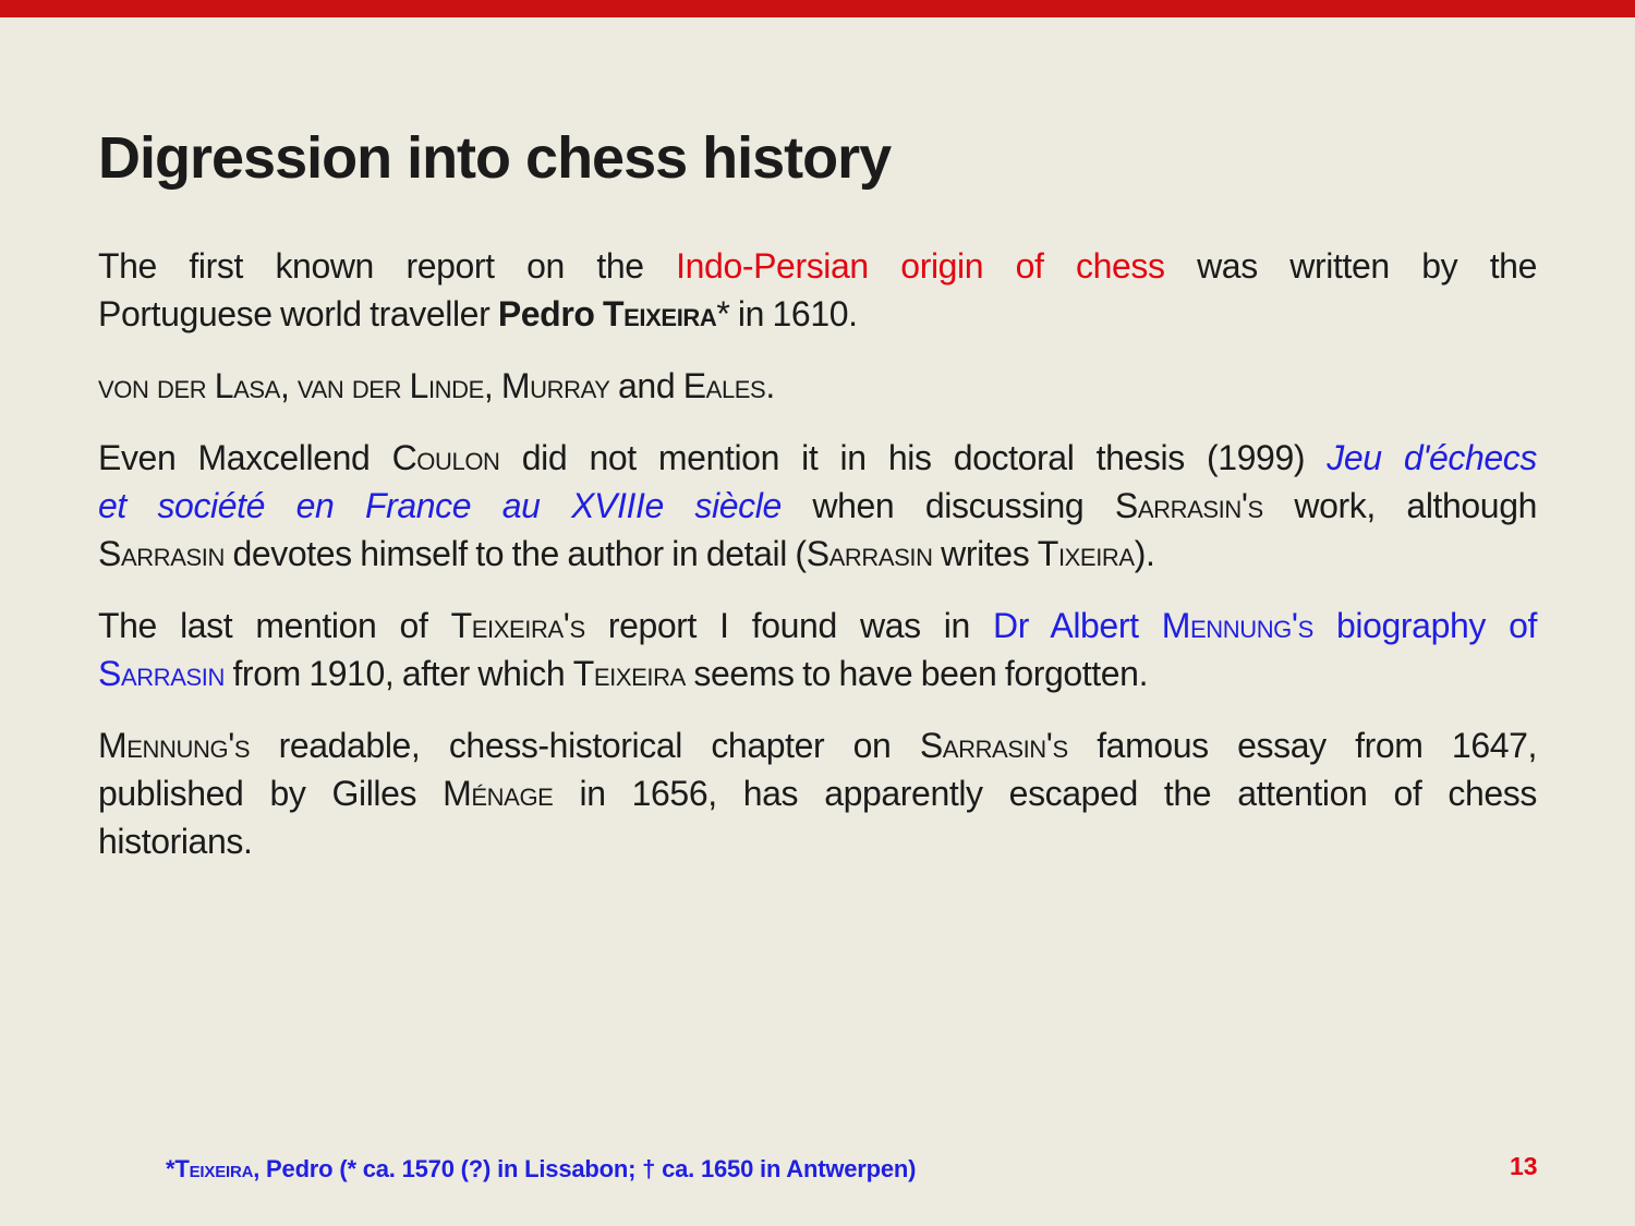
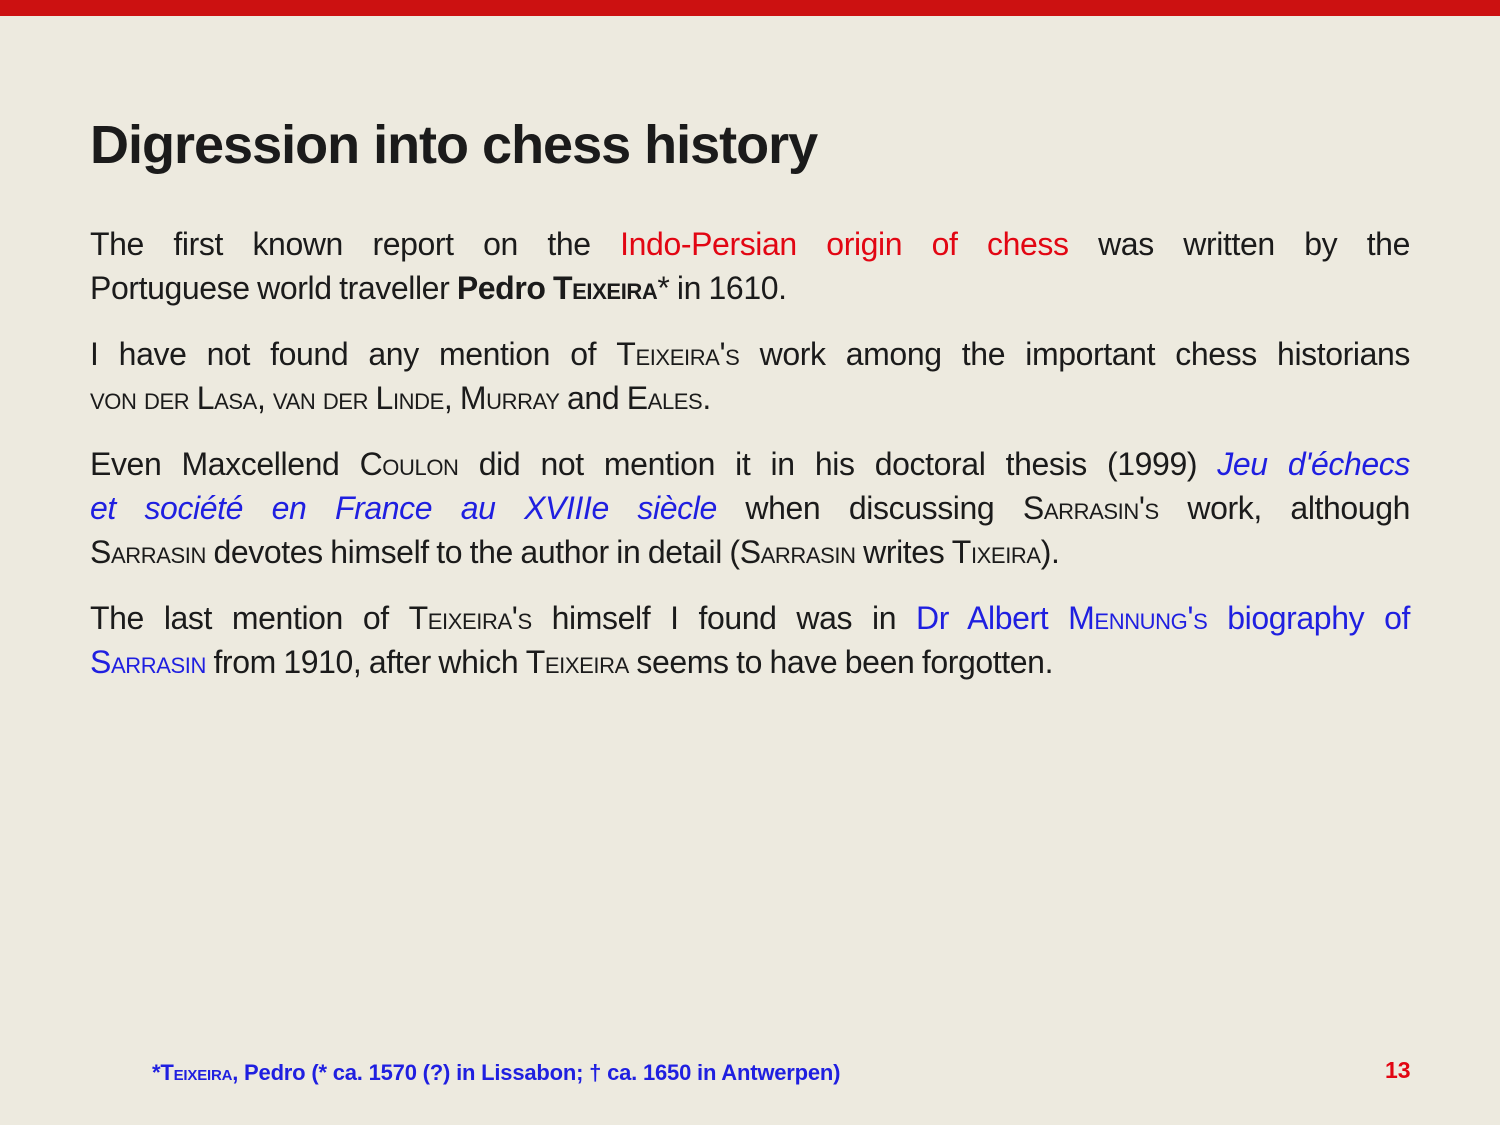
  Digression into chess history
  The first known report on the Indo-Persian origin of chess was written by the
  Portuguese world traveller Pedro Teixeira* in 1610.
+ I have not found any mention of Teixeira's work among the important chess historians
  von der Lasa, van der Linde, Murray and Eales.
  Even Maxcellend Coulon did not mention it in his doctoral thesis (1999) Jeu d'échecs
  et société en France au XVIIIe siècle when discussing Sarrasin's work, although
  Sarrasin devotes himself to the author in detail (Sarrasin writes Tixeira).
- The last mention of Teixeira's report I found was in Dr Albert Mennung's biography of
+ The last mention of Teixeira's himself I found was in Dr Albert Mennung's biography of
  Sarrasin from 1910, after which Teixeira seems to have been forgotten.
- Mennung's readable, chess-historical chapter on Sarrasin's famous essay from 1647,
- published by Gilles Ménage in 1656, has apparently escaped the attention of chess
- historians.
  *Teixeira, Pedro (* ca. 1570 (?) in Lissabon; † ca. 1650 in Antwerpen)
  13
